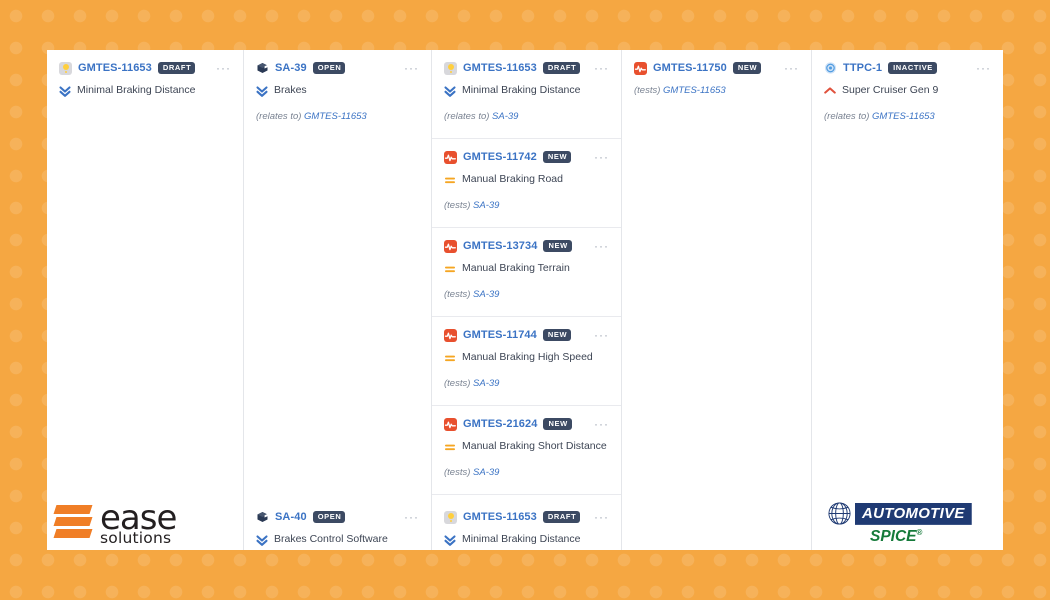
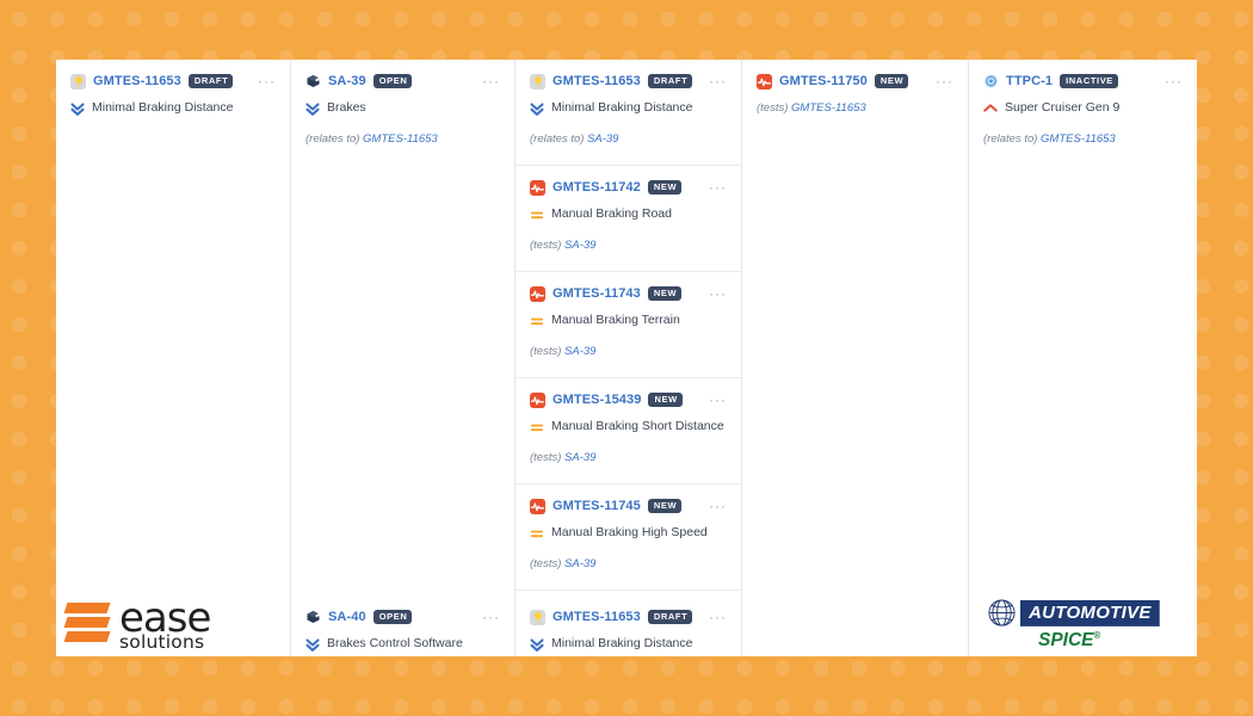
  GMTES-11653
  DRAFT
  ···
  Minimal Braking Distance
  ease
  solutions
  SA-39
  OPEN
  ···
  Brakes
  (relates to) GMTES-11653
  SA-40
  OPEN
  ···
  Brakes Control Software
  GMTES-11653
  DRAFT
  ···
  Minimal Braking Distance
  (relates to) SA-39
  GMTES-11742
  NEW
  ···
  Manual Braking Road
  (tests) SA-39
- GMTES-13734
+ GMTES-11743
  NEW
  ···
  Manual Braking Terrain
  (tests) SA-39
- GMTES-11744
+ GMTES-15439
  NEW
  ···
- Manual Braking High Speed
+ Manual Braking Short Distance
  (tests) SA-39
- GMTES-21624
+ GMTES-11745
  NEW
  ···
- Manual Braking Short Distance
+ Manual Braking High Speed
  (tests) SA-39
  GMTES-11653
  DRAFT
  ···
  Minimal Braking Distance
  GMTES-11750
  NEW
  ···
  (tests) GMTES-11653
  TTPC-1
  INACTIVE
  ···
  Super Cruiser Gen 9
  (relates to) GMTES-11653
  AUTOMOTIVE
  SPICE®
